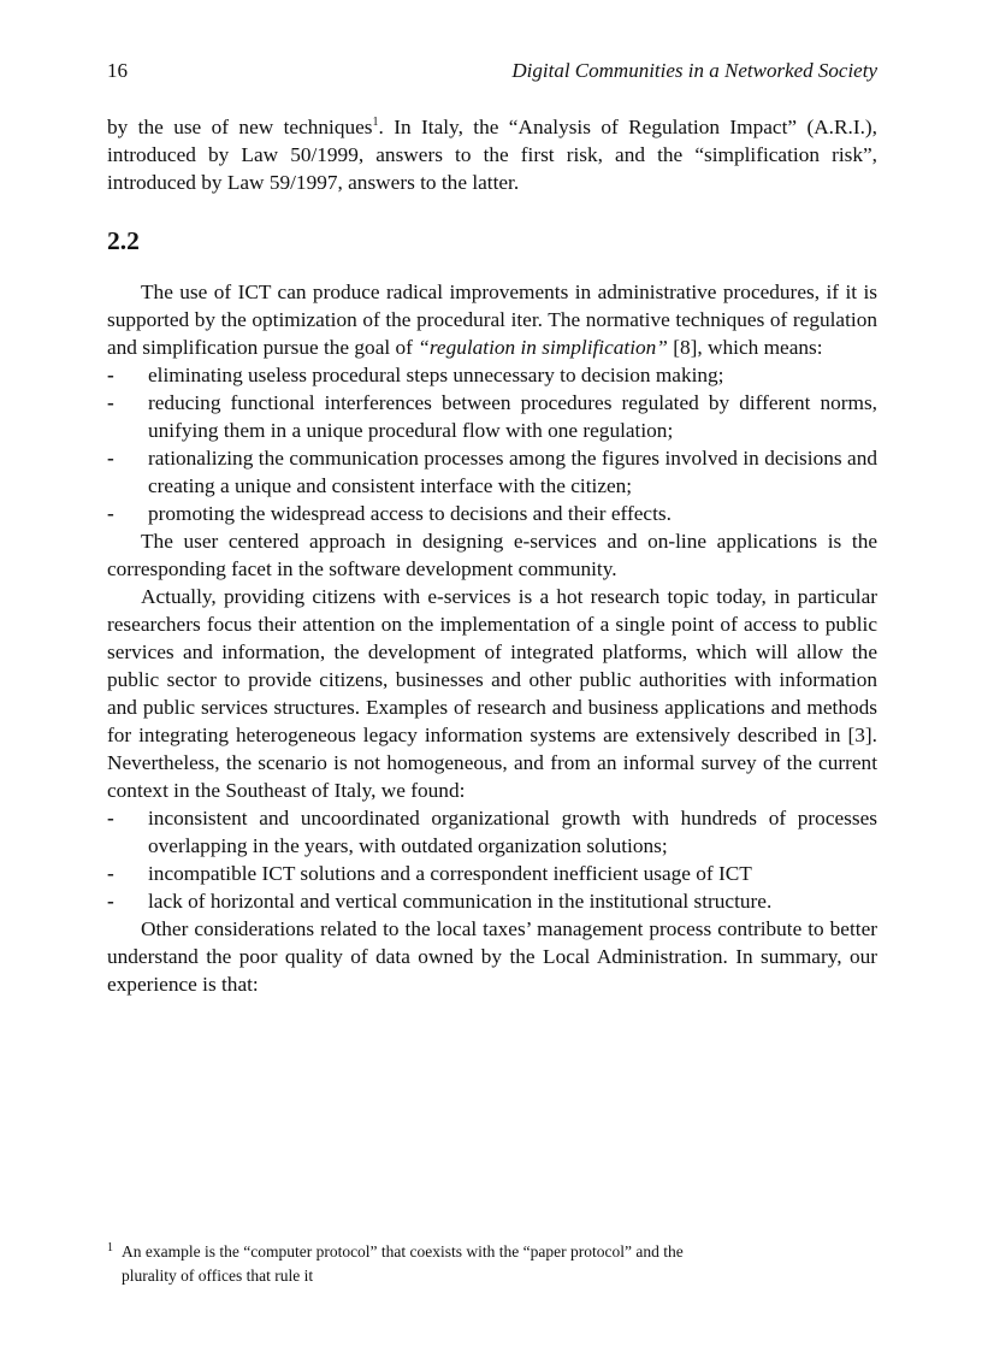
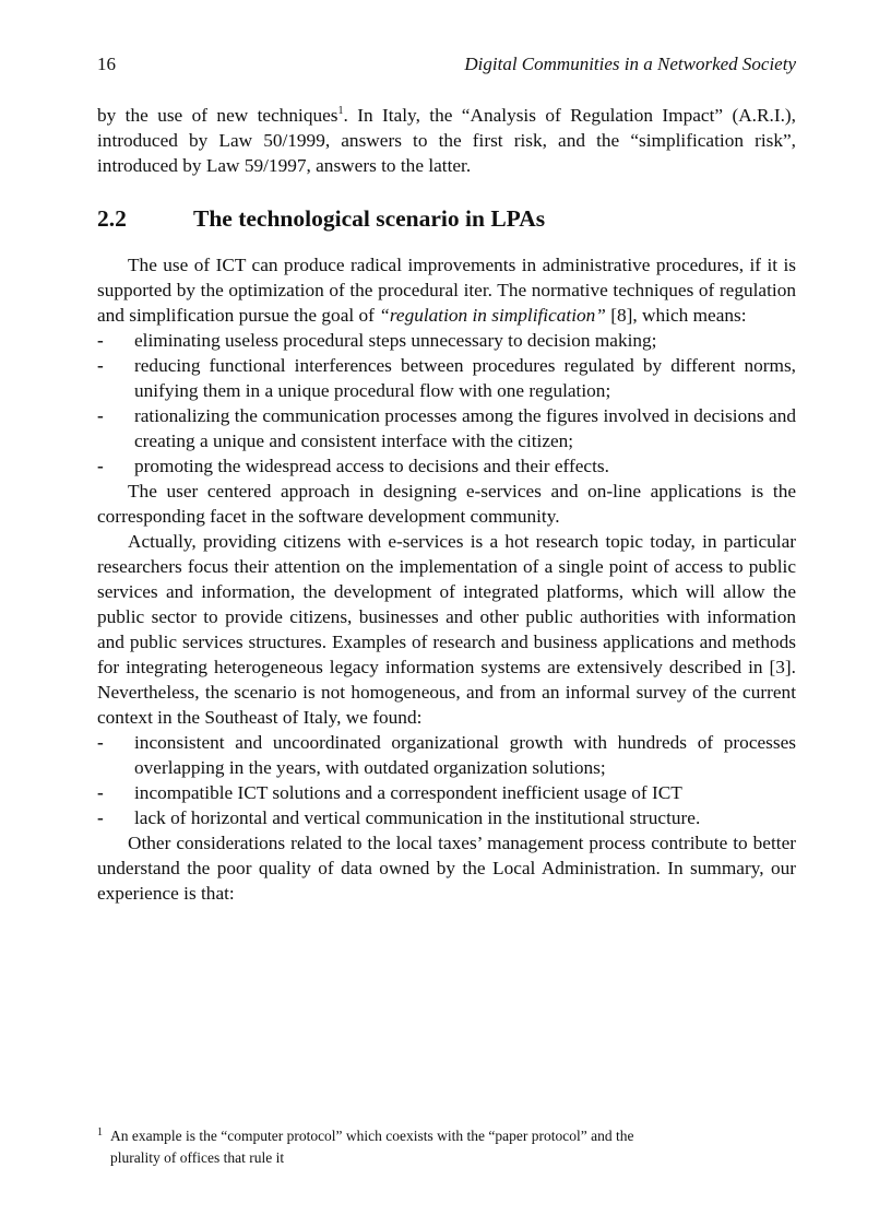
  16
  Digital Communities in a Networked Society
  by the use of new techniques1. In Italy, the “Analysis of Regulation Impact” (A.R.I.), introduced by Law 50/1999, answers to the first risk, and the “simplification risk”, introduced by Law 59/1997, answers to the latter.
  2.2
+ The technological scenario in LPAs
  The use of ICT can produce radical improvements in administrative procedures, if it is supported by the optimization of the procedural iter. The normative techniques of regulation and simplification pursue the goal of “regulation in simplification” [8], which means:
  eliminating useless procedural steps unnecessary to decision making;
  reducing functional interferences between procedures regulated by different norms, unifying them in a unique procedural flow with one regulation;
  rationalizing the communication processes among the figures involved in decisions and creating a unique and consistent interface with the citizen;
  promoting the widespread access to decisions and their effects.
  The user centered approach in designing e-services and on-line applications is the corresponding facet in the software development community.
  Actually, providing citizens with e-services is a hot research topic today, in particular researchers focus their attention on the implementation of a single point of access to public services and information, the development of integrated platforms, which will allow the public sector to provide citizens, businesses and other public authorities with information and public services structures. Examples of research and business applications and methods for integrating heterogeneous legacy information systems are extensively described in [3]. Nevertheless, the scenario is not homogeneous, and from an informal survey of the current context in the Southeast of Italy, we found:
  inconsistent and uncoordinated organizational growth with hundreds of processes overlapping in the years, with outdated organization solutions;
  incompatible ICT solutions and a correspondent inefficient usage of ICT
  lack of horizontal and vertical communication in the institutional structure.
  Other considerations related to the local taxes’ management process contribute to better understand the poor quality of data owned by the Local Administration. In summary, our experience is that:
  1
- An example is the “computer protocol” that coexists with the “paper protocol” and the
+ An example is the “computer protocol” which coexists with the “paper protocol” and the
  plurality of offices that rule it
